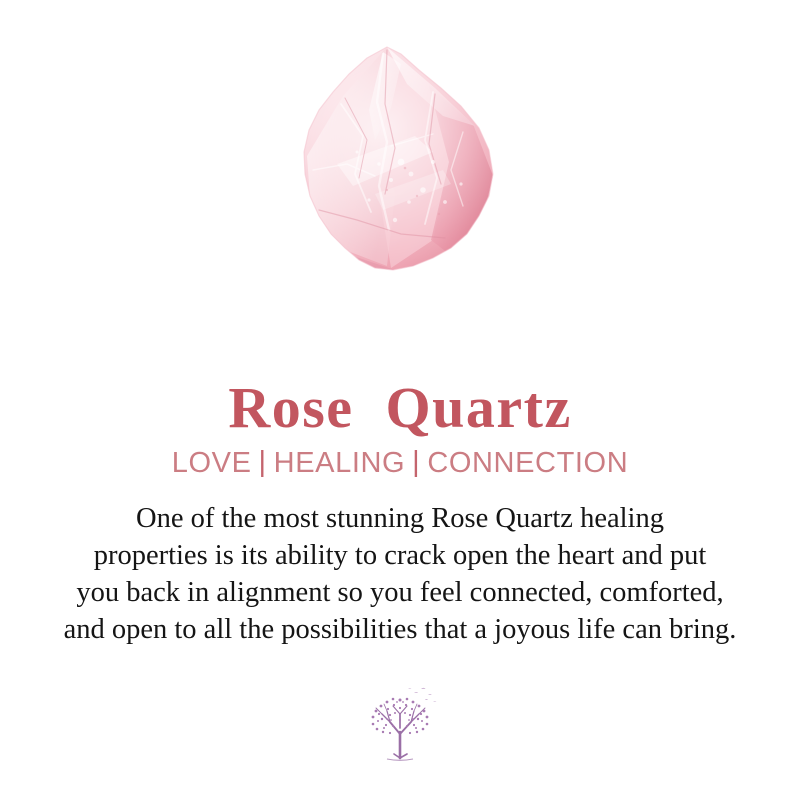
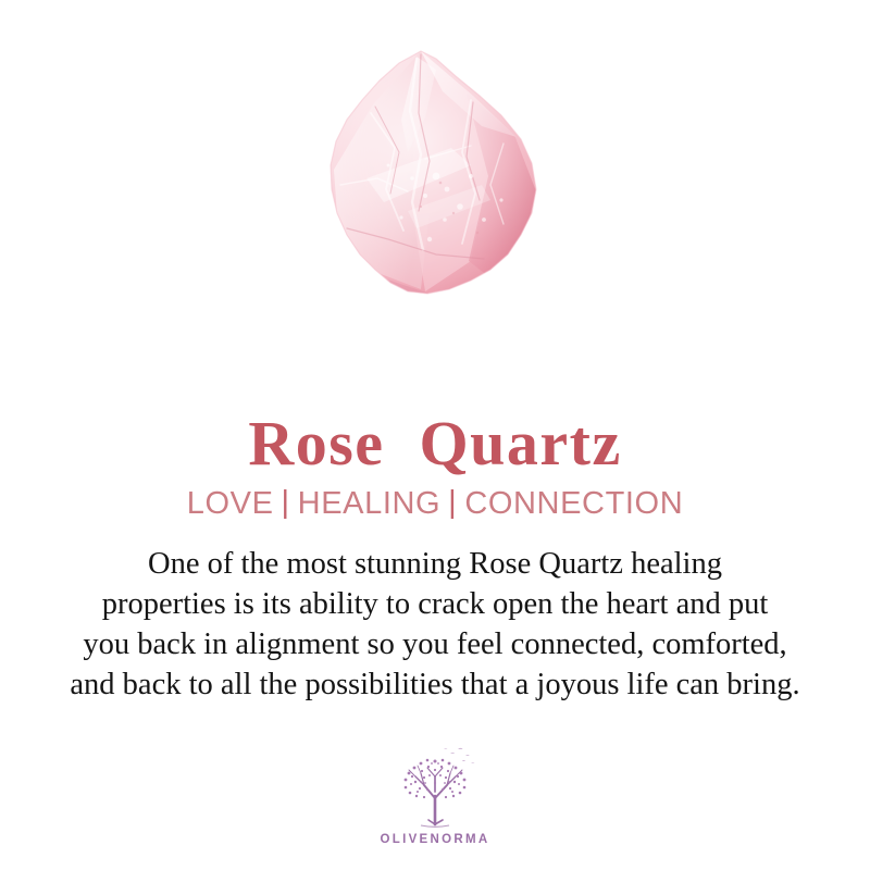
  Rose Quartz
  LOVE | HEALING | CONNECTION
  One of the most stunning Rose Quartz healing
  properties is its ability to crack open the heart and put
  you back in alignment so you feel connected, comforted,
- and open to all the possibilities that a joyous life can bring.
+ and back to all the possibilities that a joyous life can bring.
+ OLIVENORMA
